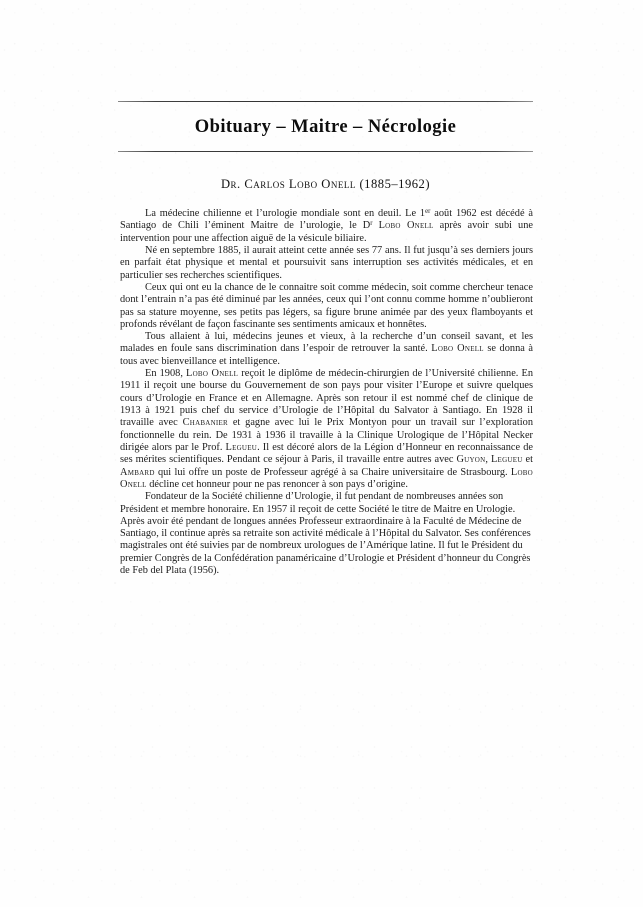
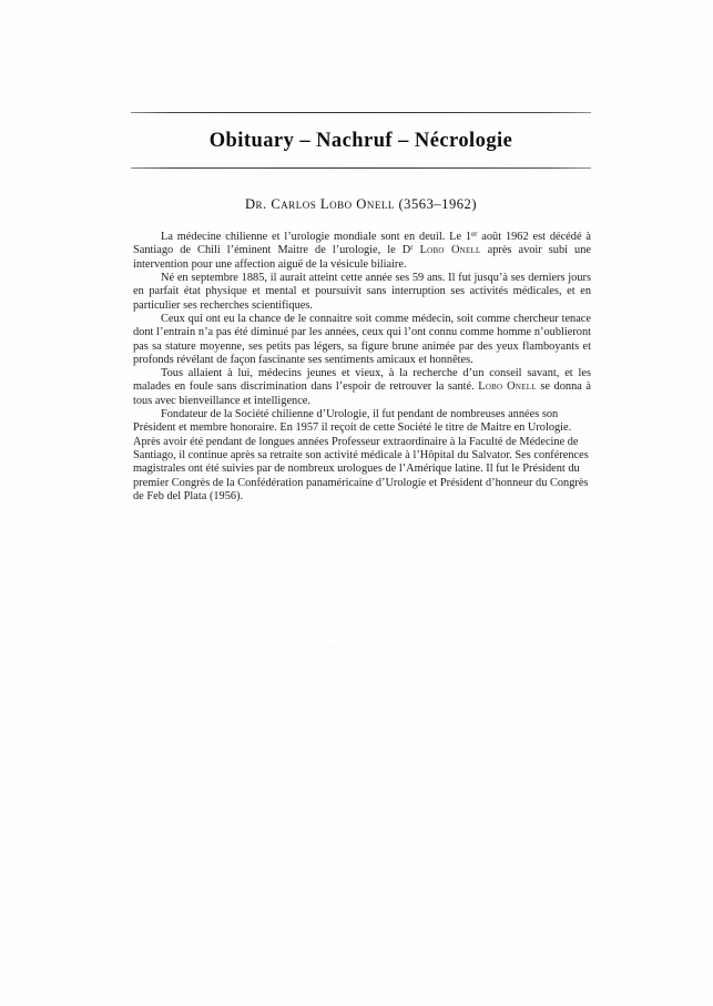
- Obituary – Maitre – Nécrologie
+ Obituary – Nachruf – Nécrologie
- Dr. Carlos Lobo Onell (1885–1962)
+ Dr. Carlos Lobo Onell (3563–1962)
  La médecine chilienne et l’urologie mondiale sont en deuil. Le 1 août 1962 est décédé à Santiago de Chili l’éminent Maitre de l’urologie, le D Lobo Onell après avoir subi une intervention pour une affection aiguë de la vésicule biliaire.
- Né en septembre 1885, il aurait atteint cette année ses 77 ans. Il fut jusqu’à ses derniers jours en parfait état physique et mental et poursuivit sans interruption ses activités médicales, et en particulier ses recherches scientifiques.
+ Né en septembre 1885, il aurait atteint cette année ses 59 ans. Il fut jusqu’à ses derniers jours en parfait état physique et mental et poursuivit sans interruption ses activités médicales, et en particulier ses recherches scientifiques.
  Ceux qui ont eu la chance de le connaitre soit comme médecin, soit comme chercheur tenace dont l’entrain n’a pas été diminué par les années, ceux qui l’ont connu comme homme n’oublieront pas sa stature moyenne, ses petits pas légers, sa figure brune animée par des yeux flamboyants et profonds révélant de façon fascinante ses sentiments amicaux et honnêtes.
  Tous allaient à lui, médecins jeunes et vieux, à la recherche d’un conseil savant, et les malades en foule sans discrimination dans l’espoir de retrouver la santé. Lobo Onell se donna à tous avec bienveillance et intelligence.
- En 1908, Lobo Onell reçoit le diplôme de médecin-chirurgien de l’Université chilienne. En 1911 il reçoit une bourse du Gouvernement de son pays pour visiter l’Europe et suivre quelques cours d’Urologie en France et en Allemagne. Après son retour il est nommé chef de clinique de 1913 à 1921 puis chef du service d’Urologie de l’Hôpital du Salvator à Santiago. En 1928 il travaille avec Chabanier et gagne avec lui le Prix Montyon pour un travail sur l’exploration fonctionnelle du rein. De 1931 à 1936 il travaille à la Clinique Urologique de l’Hôpital Necker dirigée alors par le Prof. Legueu. Il est décoré alors de la Légion d’Honneur en reconnaissance de ses mérites scientifiques. Pendant ce séjour à Paris, il travaille entre autres avec Guyon, Legueu et Ambard qui lui offre un poste de Professeur agrégé à sa Chaire universitaire de Strasbourg. Lobo Onell décline cet honneur pour ne pas renoncer à son pays d’origine.
  Fondateur de la Société chilienne d’Urologie, il fut pendant de nombreuses années son Président et membre honoraire. En 1957 il reçoit de cette Société le titre de Maitre en Urologie. Après avoir été pendant de longues années Professeur extraordinaire à la Faculté de Médecine de Santiago, il continue après sa retraite son activité médicale à l’Hôpital du Salvator. Ses conférences magistrales ont été suivies par de nombreux urologues de l’Amérique latine. Il fut le Président du premier Congrès de la Confédération panaméricaine d’Urologie et Président d’honneur du Congrès de Feb del Plata (1956).
